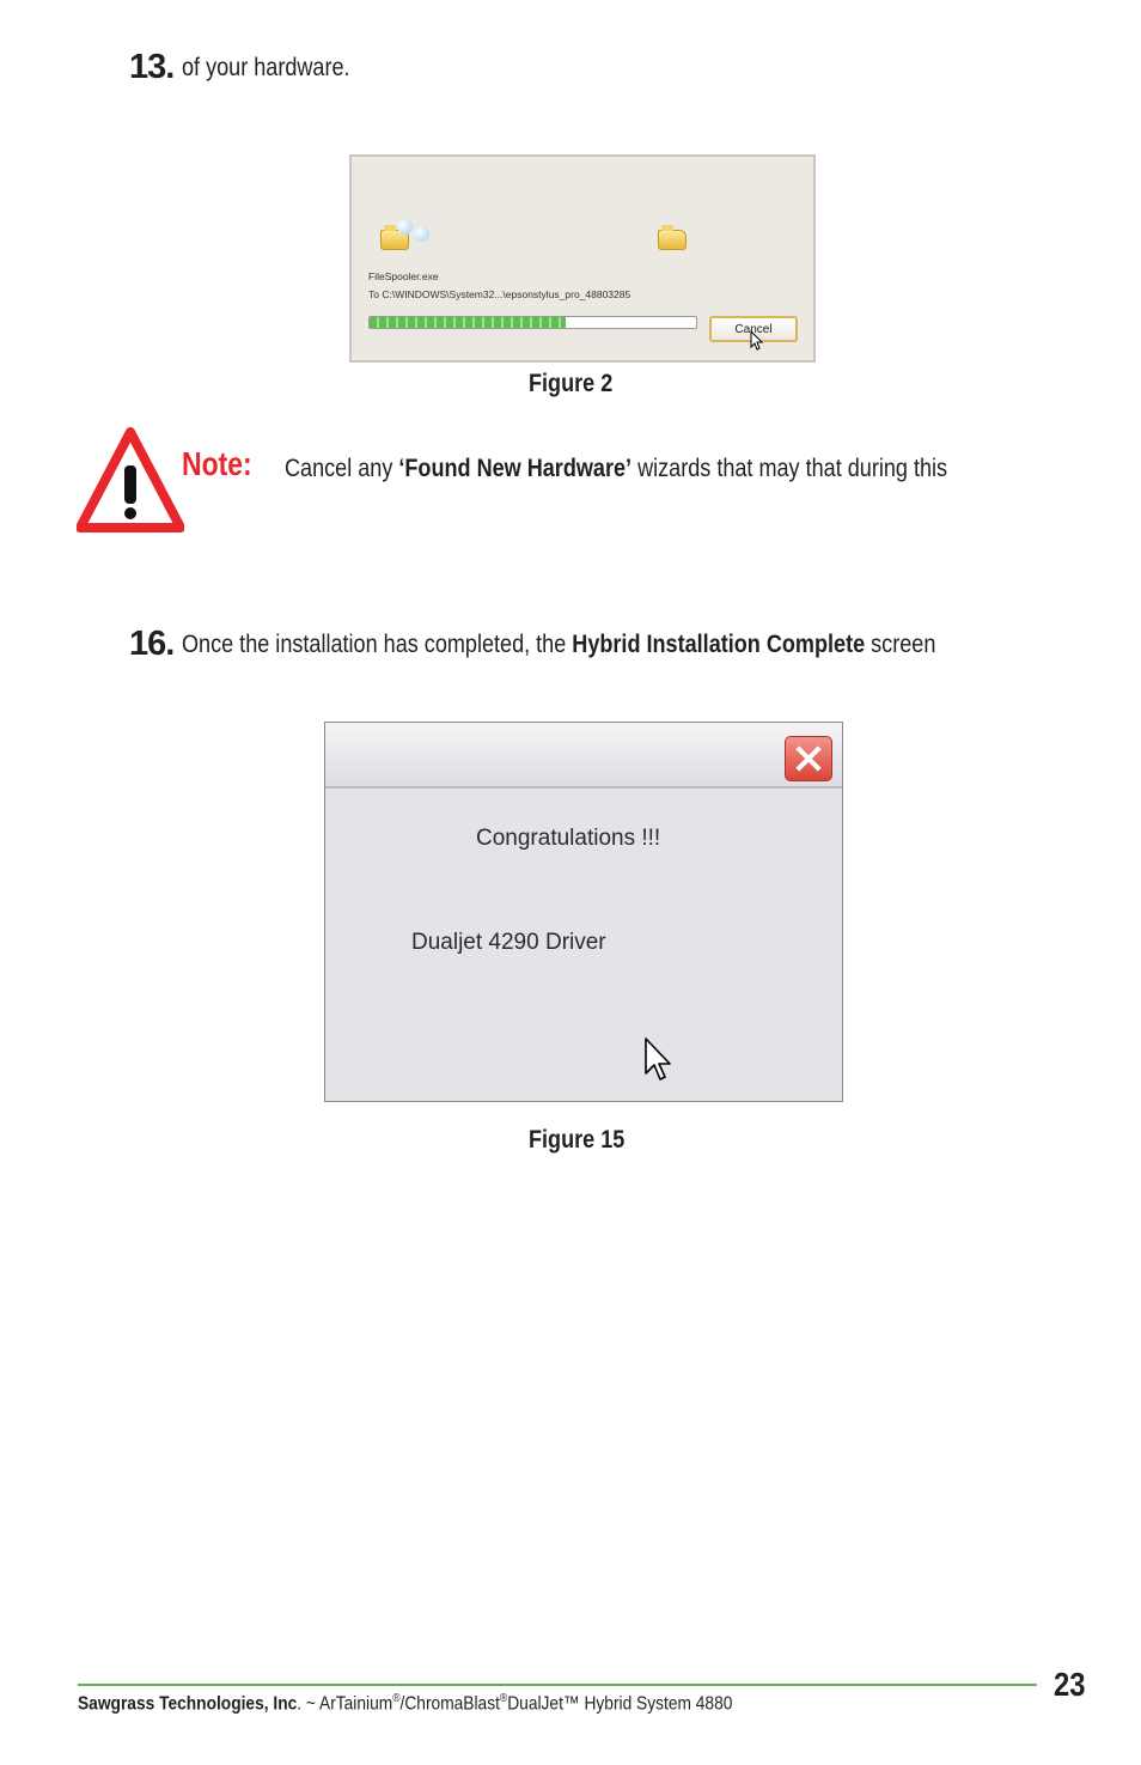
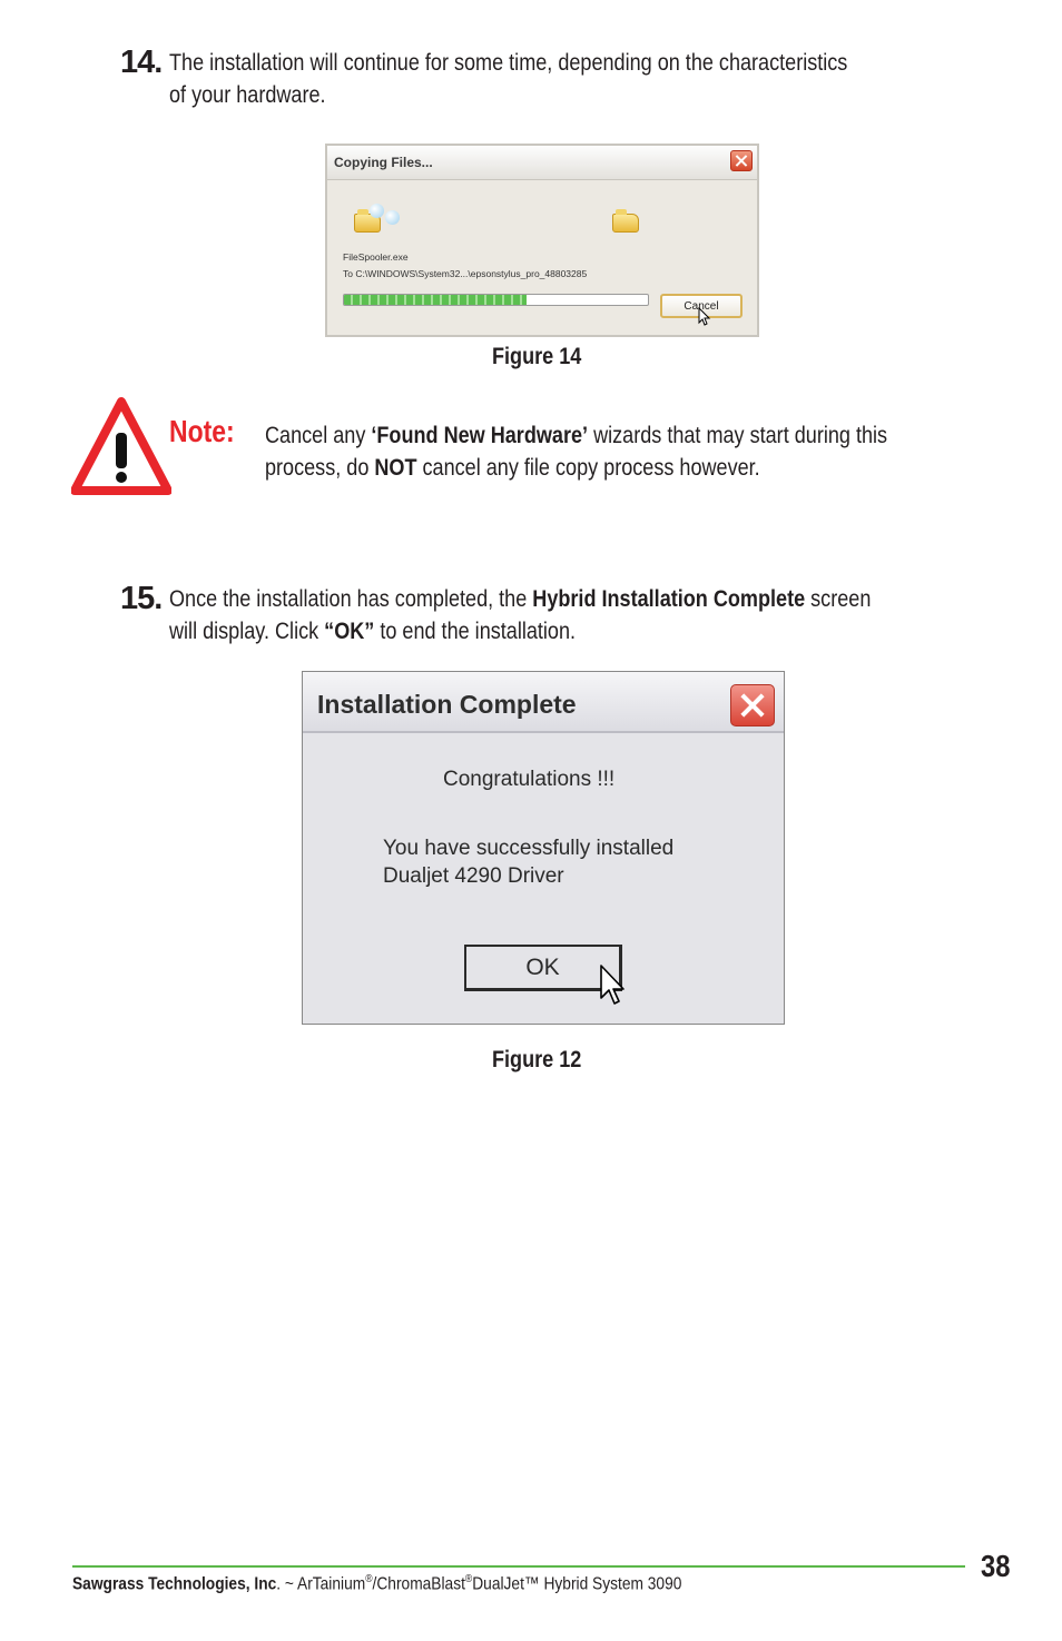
- 13.
+ 14.
+ The installation will continue for some time, depending on the characteristics
  of your hardware.
+ Copying Files...
  FileSpooler.exe
  To C:\WINDOWS\System32...\epsonstylus_pro_48803285
  Cancel
- Figure 2
+ Figure 14
  Note:
- Cancel any ‘Found New Hardware’ wizards that may that during this
+ Cancel any ‘Found New Hardware’ wizards that may start during this
+ process, do NOT cancel any file copy process however.
- 16.
+ 15.
  Once the installation has completed, the Hybrid Installation Complete screen
+ will display. Click “OK” to end the installation.
+ Installation Complete
  Congratulations !!!
+ You have successfully installed
  Dualjet 4290 Driver
+ OK
- Figure 15
+ Figure 12
- Sawgrass Technologies, Inc. ~ ArTainium®/ChromaBlast®DualJet™ Hybrid System 4880
+ Sawgrass Technologies, Inc. ~ ArTainium®/ChromaBlast®DualJet™ Hybrid System 3090
- 23
+ 38
